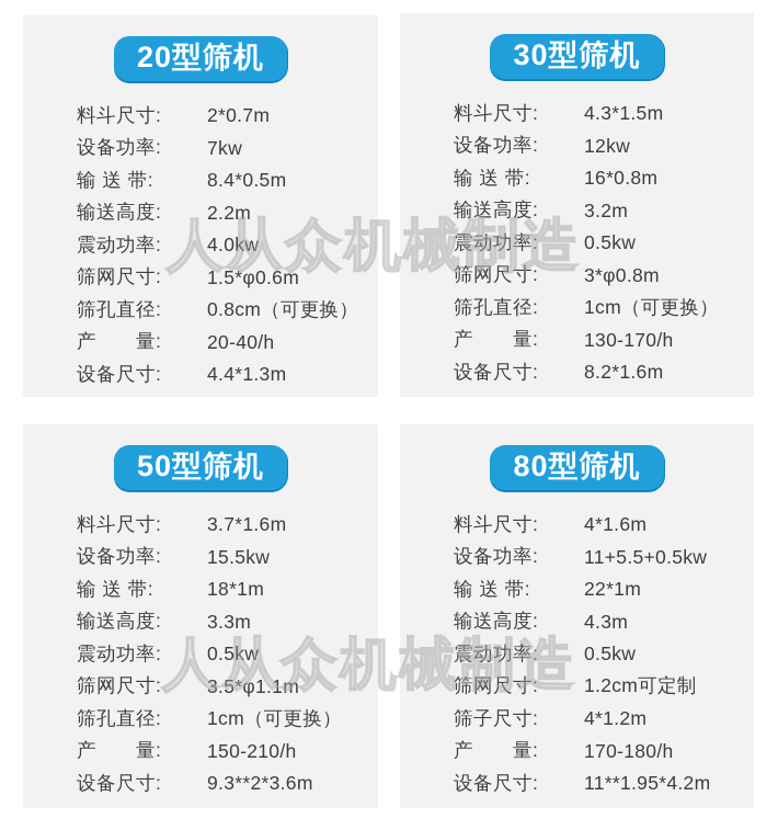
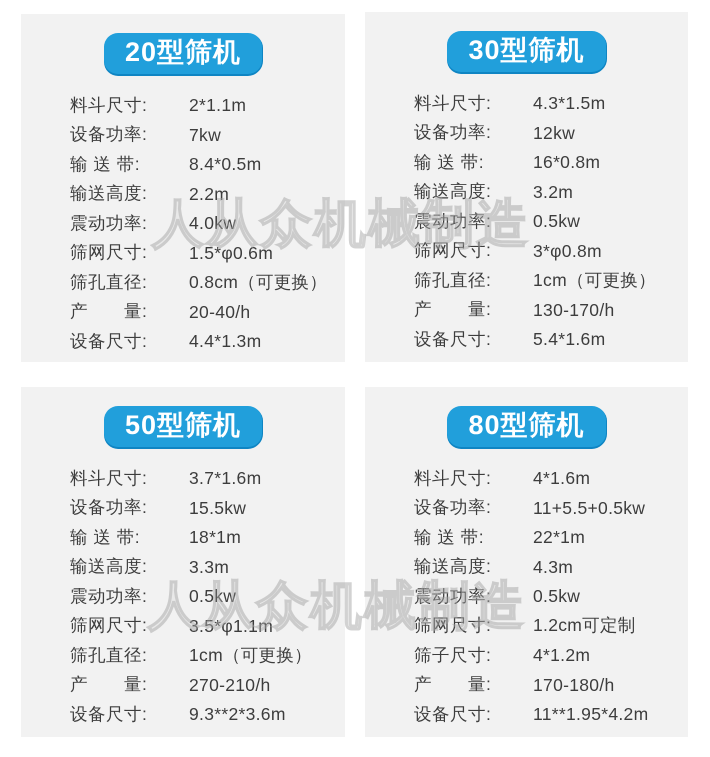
  20型筛机
  料斗尺寸:
- 2*0.7m
+ 2*1.1m
  设备功率:
  7kw
  输 送 带:
  8.4*0.5m
  输送高度:
  2.2m
  震动功率:
  4.0kw
  筛网尺寸:
  1.5*φ0.6m
  筛孔直径:
  0.8cm（可更换）
  产 量:
  20-40/h
  设备尺寸:
  4.4*1.3m
  30型筛机
  料斗尺寸:
  4.3*1.5m
  设备功率:
  12kw
  输 送 带:
  16*0.8m
  输送高度:
  3.2m
  震动功率:
  0.5kw
  筛网尺寸:
  3*φ0.8m
  筛孔直径:
  1cm（可更换）
  产 量:
  130-170/h
  设备尺寸:
- 8.2*1.6m
+ 5.4*1.6m
  50型筛机
  料斗尺寸:
  3.7*1.6m
  设备功率:
  15.5kw
  输 送 带:
  18*1m
  输送高度:
  3.3m
  震动功率:
  0.5kw
  筛网尺寸:
  3.5*φ1.1m
  筛孔直径:
  1cm（可更换）
  产 量:
- 150-210/h
+ 270-210/h
  设备尺寸:
  9.3**2*3.6m
  80型筛机
  料斗尺寸:
  4*1.6m
  设备功率:
  11+5.5+0.5kw
  输 送 带:
  22*1m
  输送高度:
  4.3m
  震动功率:
  0.5kw
  筛网尺寸:
  1.2cm可定制
  筛子尺寸:
  4*1.2m
  产 量:
  170-180/h
  设备尺寸:
  11**1.95*4.2m
  人从众机械制造
  人从众机械制造
